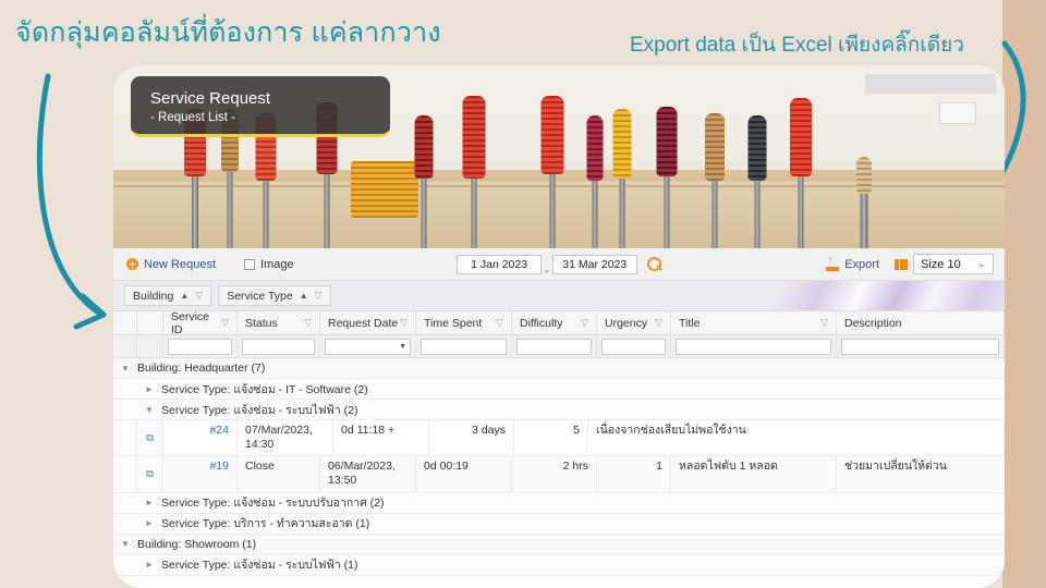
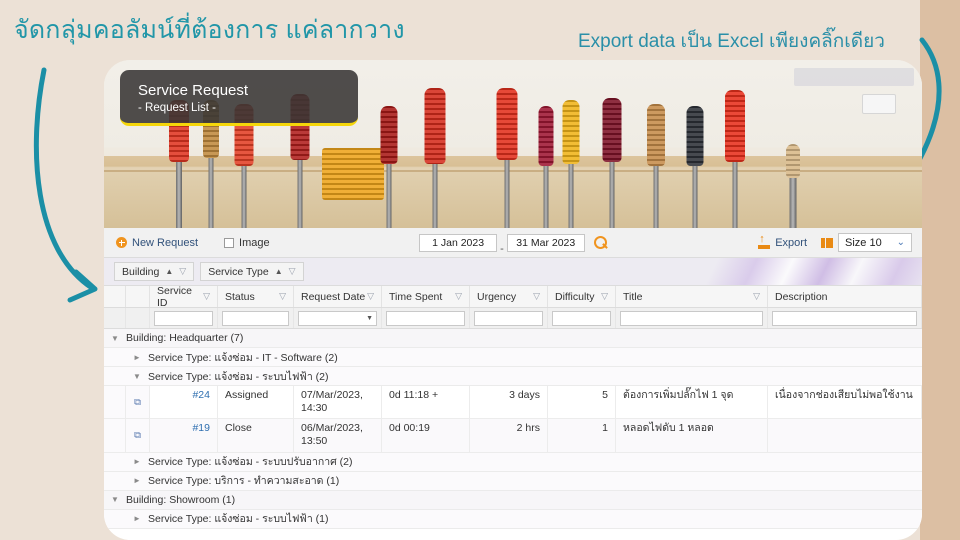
  จัดกลุ่มคอลัมน์ที่ต้องการ แค่ลากวาง
  Export data เป็น Excel เพียงคลิ๊กเดียว
  Service Request
  - Request List -
  New Request
  Image
  1 Jan 2023
  -
  31 Mar 2023
  Export
  Size 10
  ⌄
  Building
  ▲
  ▽
  Service Type
  ▲
  ▽
  Service ID
  ▽
  Status
  ▽
  Request Date
  ▽
  Time Spent
  ▽
- Difficulty
+ Urgency
  ▽
- Urgency
+ Difficulty
  ▽
  Title
  ▽
  Description
  ▼
  Building: Headquarter (7)
  ►
  Service Type: แจ้งซ่อม - IT - Software (2)
  ▼
  Service Type: แจ้งซ่อม - ระบบไฟฟ้า (2)
  ⧉
  #24
+ Assigned
  07/Mar/2023, 14:30
  0d 11:18 +
  3 days
  5
+ ต้องการเพิ่มปลั๊กไฟ 1 จุด
  เนื่องจากช่องเสียบไม่พอใช้งาน
  ⧉
  #19
  Close
  06/Mar/2023, 13:50
  0d 00:19
  2 hrs
  1
  หลอดไฟดับ 1 หลอด
- ช่วยมาเปลี่ยนให้ด่วน
  ►
  Service Type: แจ้งซ่อม - ระบบปรับอากาศ (2)
  ►
  Service Type: บริการ - ทำความสะอาด (1)
  ▼
  Building: Showroom (1)
  ►
  Service Type: แจ้งซ่อม - ระบบไฟฟ้า (1)
